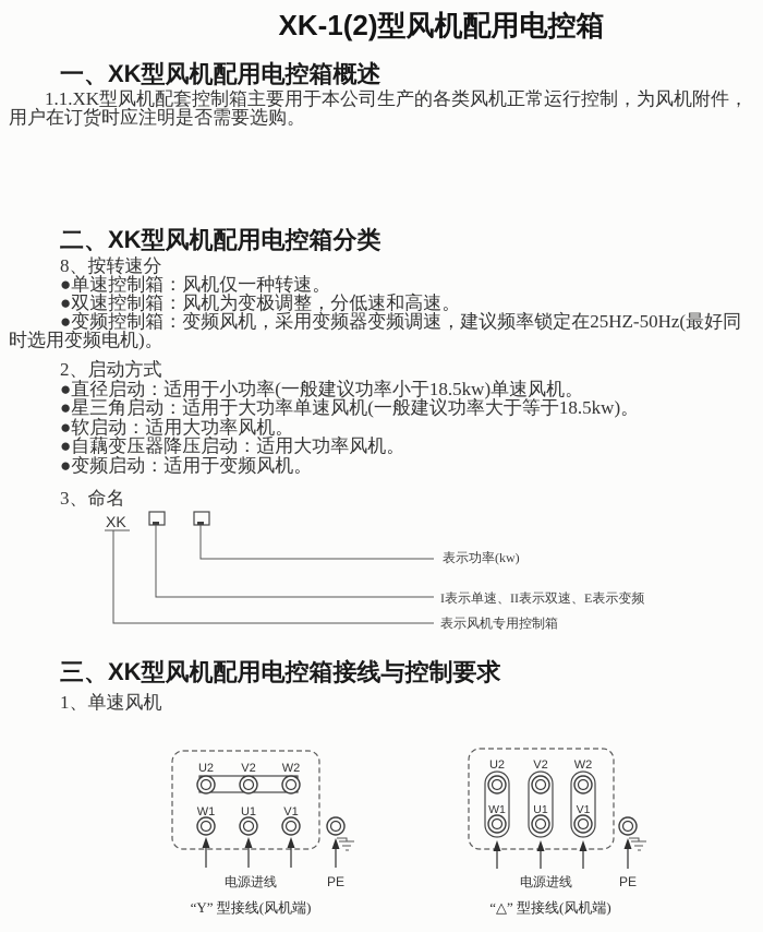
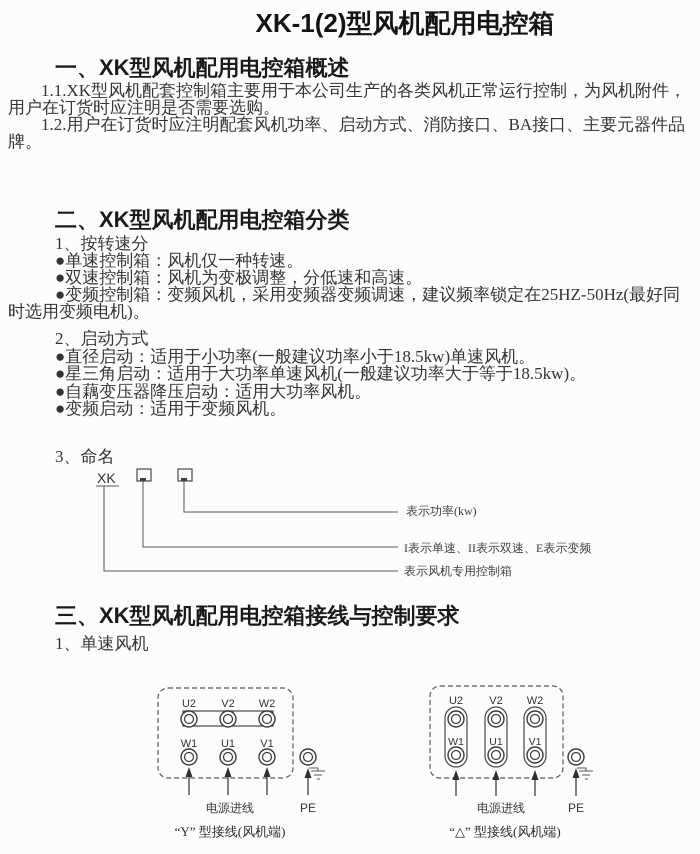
  XK-1(2)型风机配用电控箱
  一、XK型风机配用电控箱概述
  1.1.XK型风机配套控制箱主要用于本公司生产的各类风机正常运行控制，为风机附件，用户在订货时应注明是否需要选购。
+ 1.2.用户在订货时应注明配套风机功率、启动方式、消防接口、BA接口、主要元器件品牌。
  二、XK型风机配用电控箱分类
- 8、按转速分
+ 1、按转速分
  ●单速控制箱：风机仅一种转速。
  ●双速控制箱：风机为变极调整，分低速和高速。
  ●变频控制箱：变频风机，采用变频器变频调速，建议频率锁定在25HZ-50Hz(最好同时选用变频电机)。
  2、启动方式
  ●直径启动：适用于小功率(一般建议功率小于18.5kw)单速风机。
  ●星三角启动：适用于大功率单速风机(一般建议功率大于等于18.5kw)。
- ●软启动：适用大功率风机。
  ●自藕变压器降压启动：适用大功率风机。
  ●变频启动：适用于变频风机。
  3、命名
  XK
  表示功率(kw)
  I表示单速、II表示双速、E表示变频
  表示风机专用控制箱
  三、XK型风机配用电控箱接线与控制要求
  1、单速风机
  U2
  V2
  W2
  W1
  U1
  V1
  电源进线
  PE
  “Y” 型接线(风机端)
  U2
  V2
  W2
  W1
  U1
  V1
  电源进线
  PE
  “△” 型接线(风机端)
